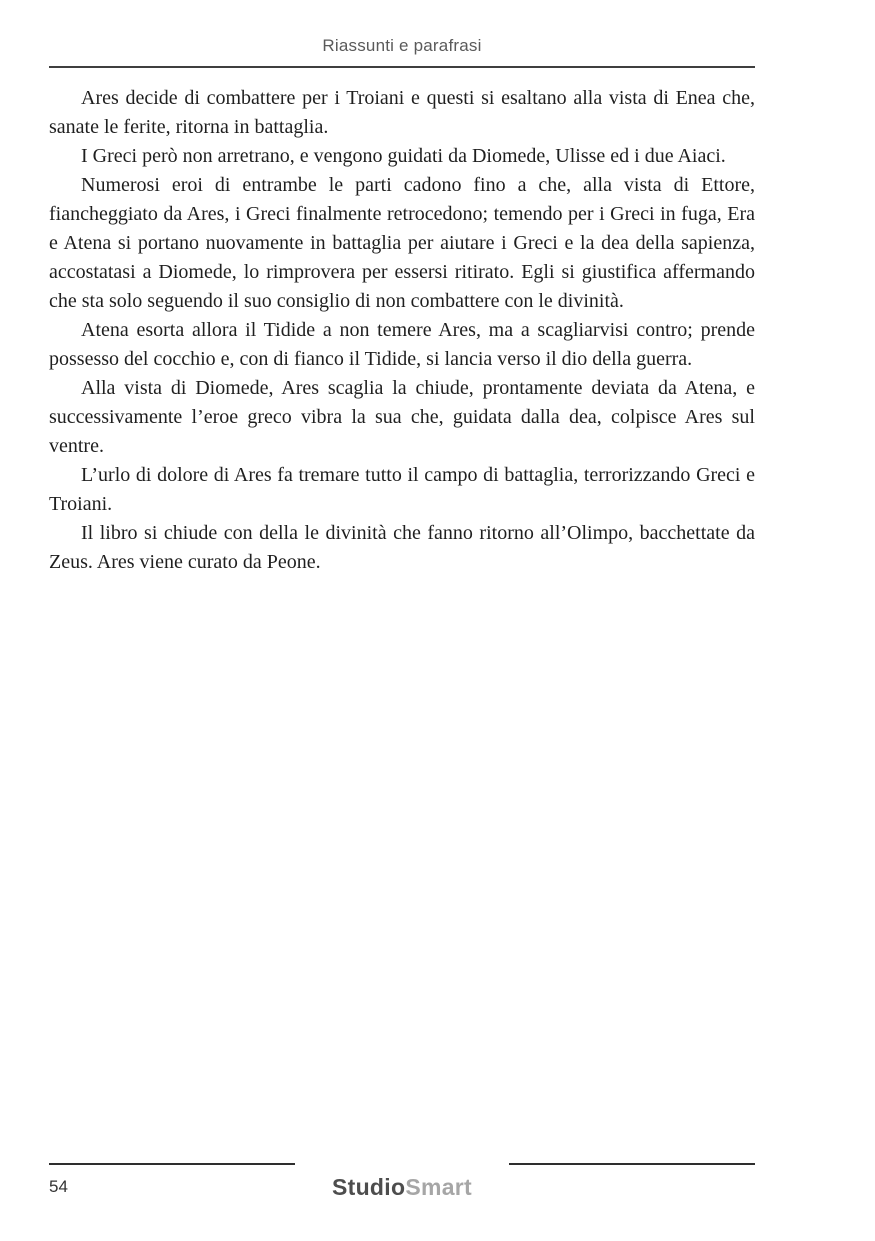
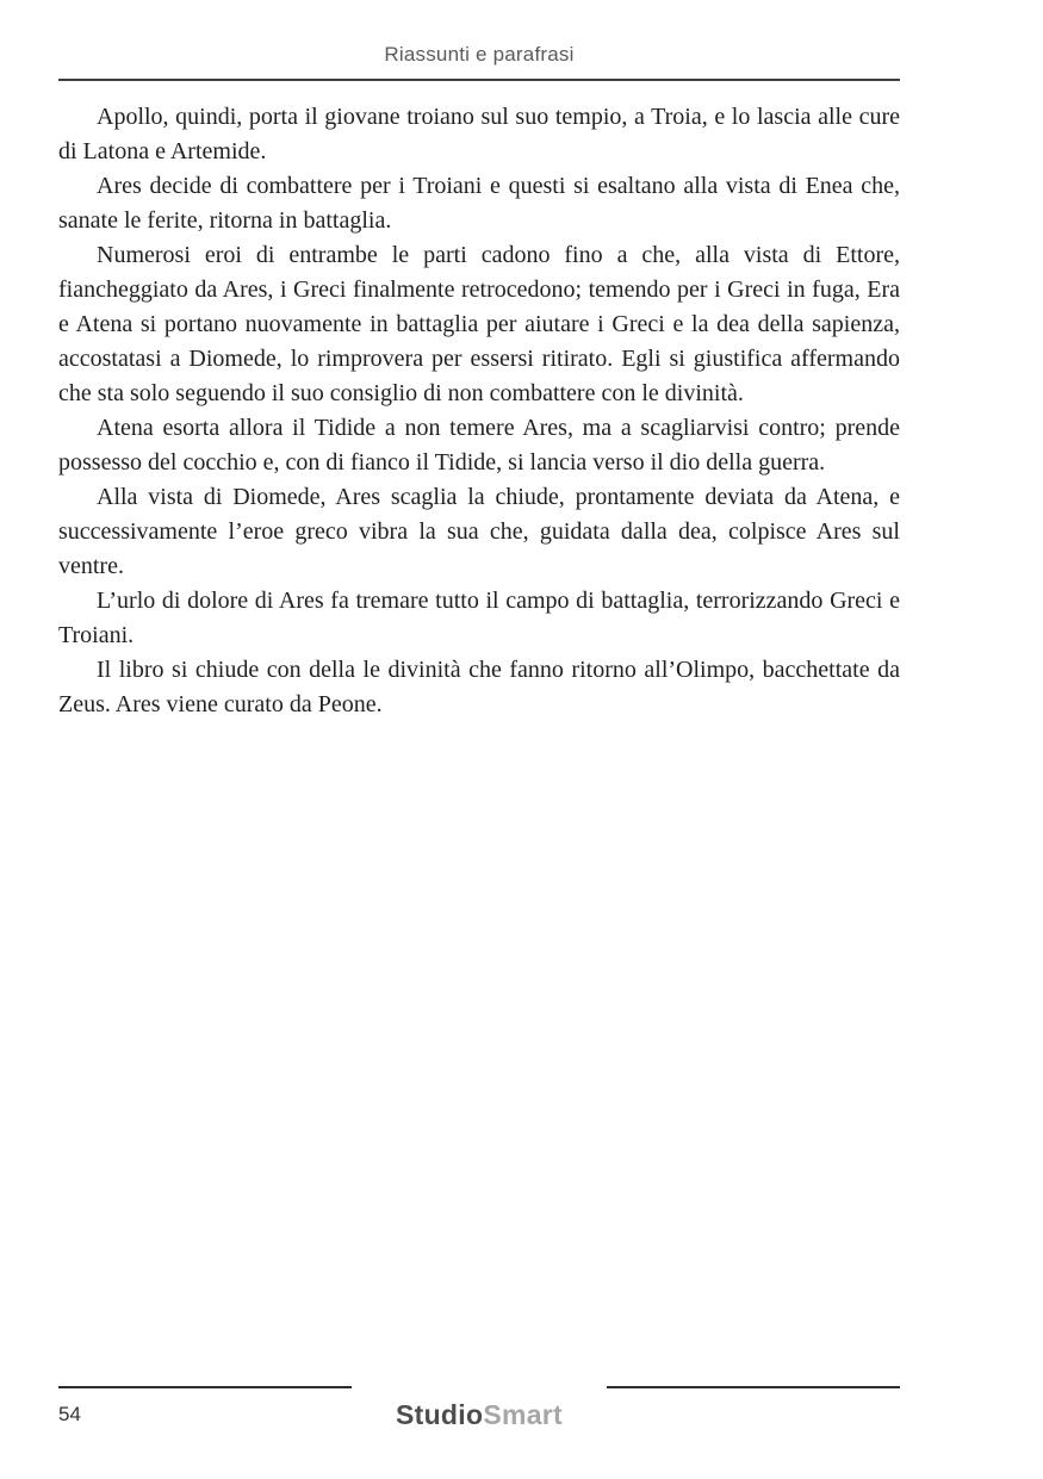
  Riassunti e parafrasi
+ Apollo, quindi, porta il giovane troiano sul suo tempio, a Troia, e lo lascia alle cure di Latona e Artemide.
  Ares decide di combattere per i Troiani e questi si esaltano alla vista di Enea che, sanate le ferite, ritorna in battaglia.
- I Greci però non arretrano, e vengono guidati da Diomede, Ulisse ed i due Aiaci.
  Numerosi eroi di entrambe le parti cadono fino a che, alla vista di Ettore, fiancheggiato da Ares, i Greci finalmente retrocedono; temendo per i Greci in fuga, Era e Atena si portano nuovamente in battaglia per aiutare i Greci e la dea della sapienza, accostatasi a Diomede, lo rimprovera per essersi ritirato. Egli si giustifica affermando che sta solo seguendo il suo consiglio di non combattere con le divinità.
  Atena esorta allora il Tidide a non temere Ares, ma a scagliarvisi contro; prende possesso del cocchio e, con di fianco il Tidide, si lancia verso il dio della guerra.
  Alla vista di Diomede, Ares scaglia la chiude, prontamente deviata da Atena, e successivamente l’eroe greco vibra la sua che, guidata dalla dea, colpisce Ares sul ventre.
  L’urlo di dolore di Ares fa tremare tutto il campo di battaglia, terrorizzando Greci e Troiani.
  Il libro si chiude con della le divinità che fanno ritorno all’Olimpo, bacchettate da Zeus. Ares viene curato da Peone.
  54
  StudioSmart
